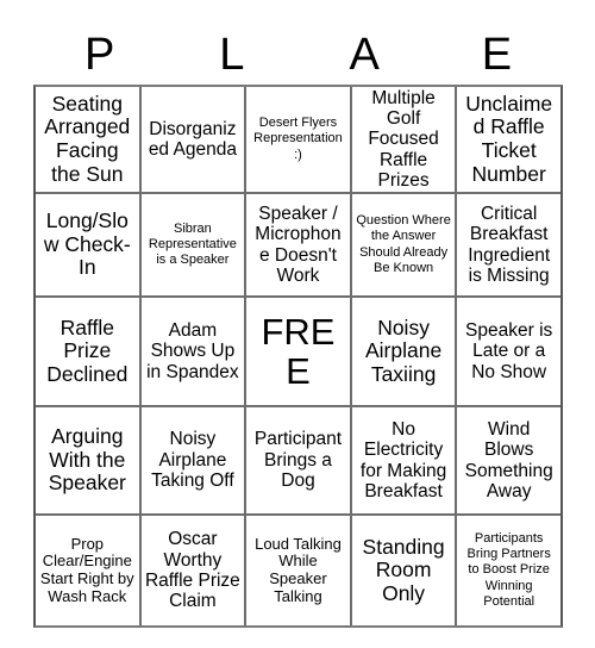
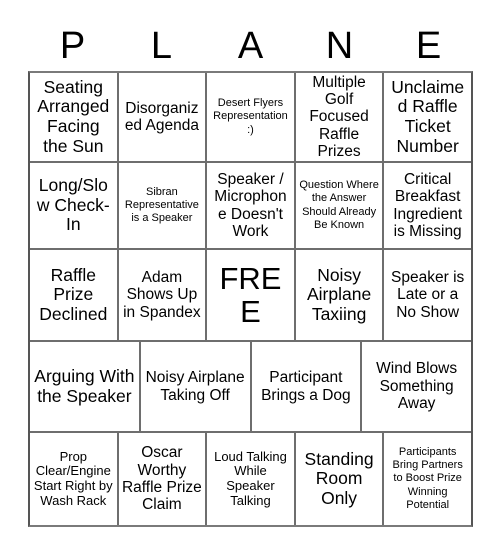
  P
  L
  A
+ N
  E
  Seating Arranged Facing the Sun
  Disorganized Agenda
  Desert Flyers Representation :)
  Multiple Golf Focused Raffle Prizes
  Unclaimed Raffle Ticket Number
  Long/Slow Check-In
  Sibran Representative is a Speaker
  Speaker / Microphone Doesn't Work
  Question Where the Answer Should Already Be Known
  Critical Breakfast Ingredient is Missing
  Raffle Prize Declined
  Adam Shows Up in Spandex
  FREE
  Noisy Airplane Taxiing
  Speaker is Late or a No Show
  Arguing With the Speaker
  Noisy Airplane Taking Off
  Participant Brings a Dog
- No Electricity for Making Breakfast
  Wind Blows Something Away
  Prop Clear/Engine Start Right by Wash Rack
  Oscar Worthy Raffle Prize Claim
  Loud Talking While Speaker Talking
  Standing Room Only
  Participants Bring Partners to Boost Prize Winning Potential
